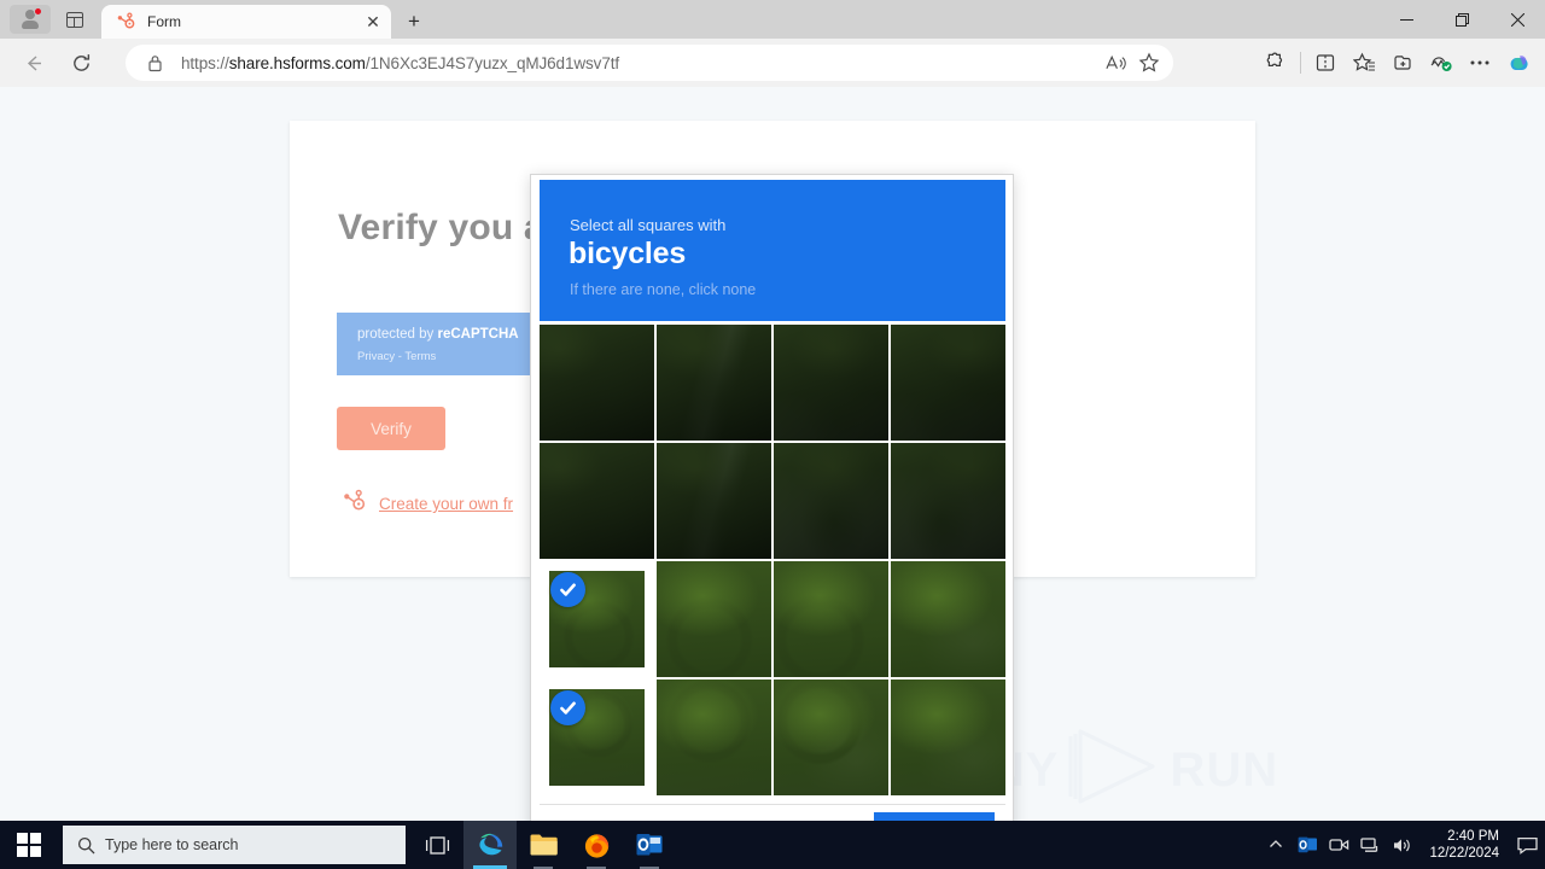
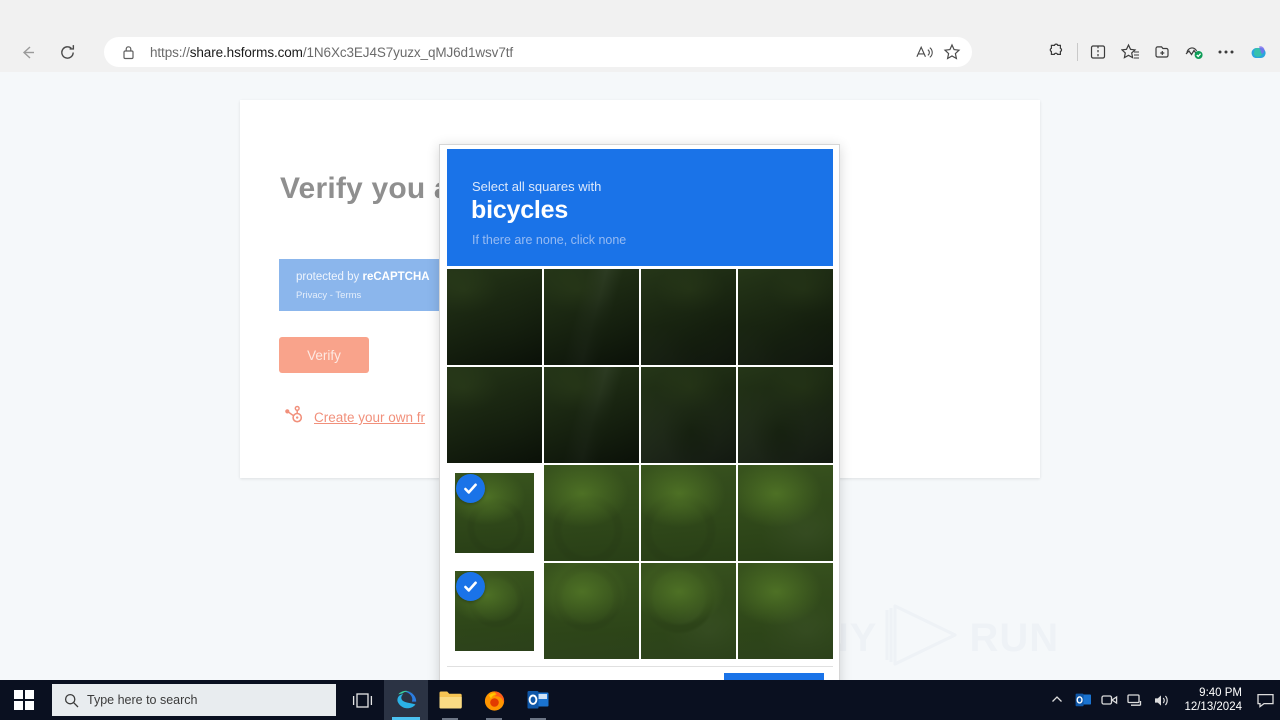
- Form
- ✕
- +
  https://share.hsforms.com/1N6Xc3EJ4S7yuzx_qMJ6d1wsv7tf
  Verify you
  protected by reCAPTCHA
  Privacy - Terms
  Verify
  Create your own fr
  Select all squares with
  bicycles
  If there are none, click none
  Type here to search
- 2:40 PM
+ 9:40 PM
- 12/22/2024
+ 12/13/2024
